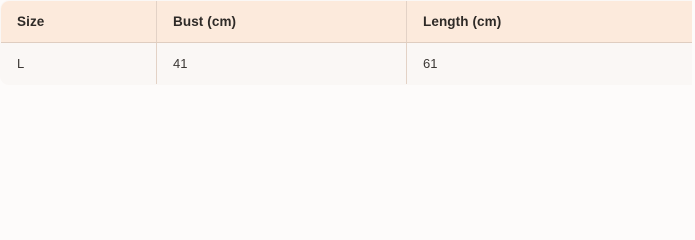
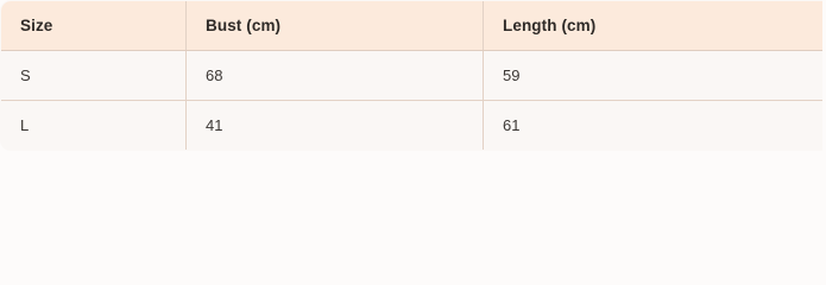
  Size	Bust (cm)	Length (cm)
+ S	68	59
  L	41	61
